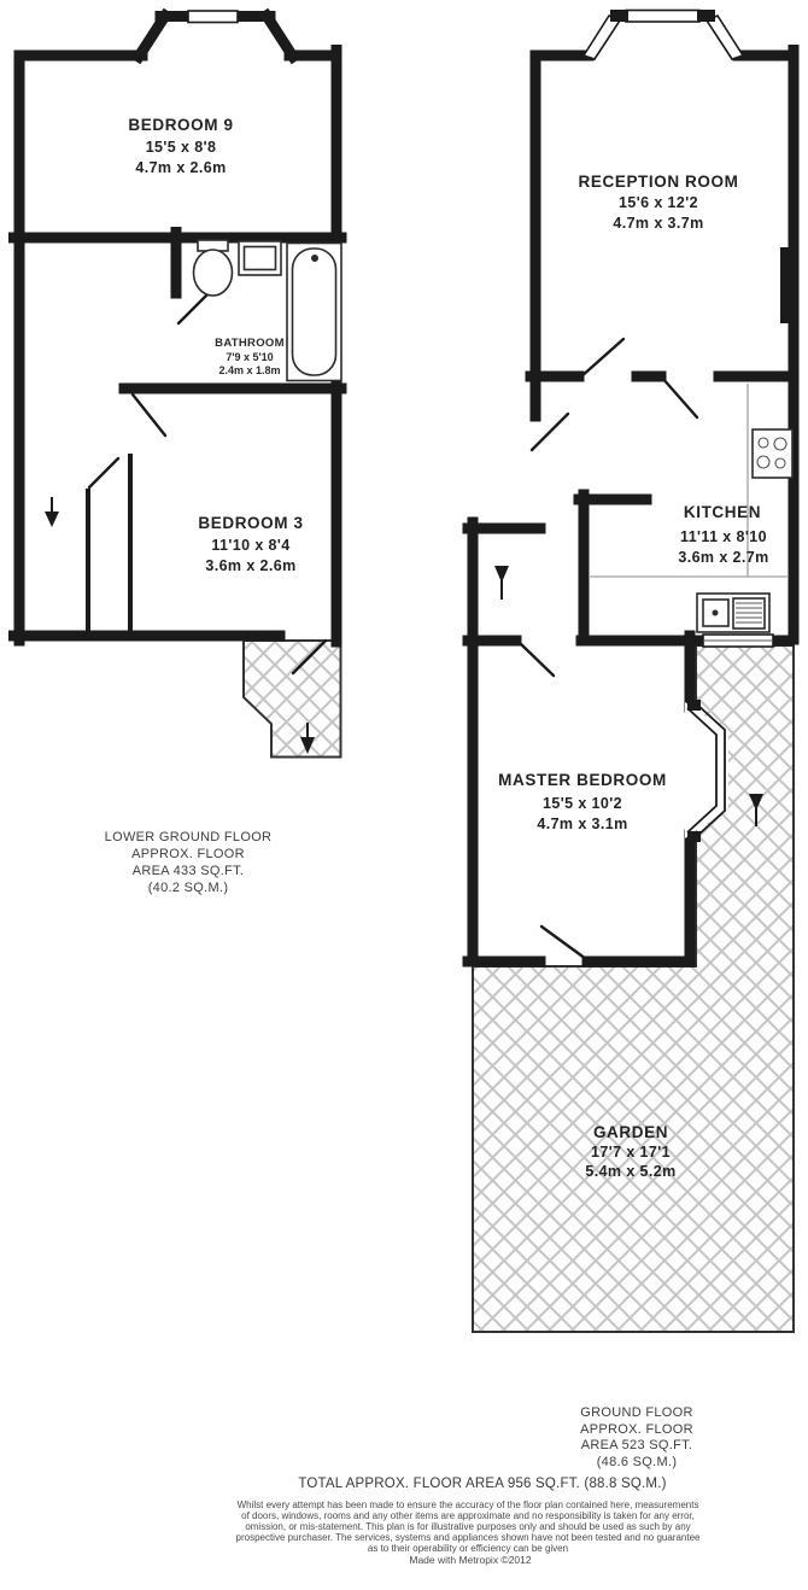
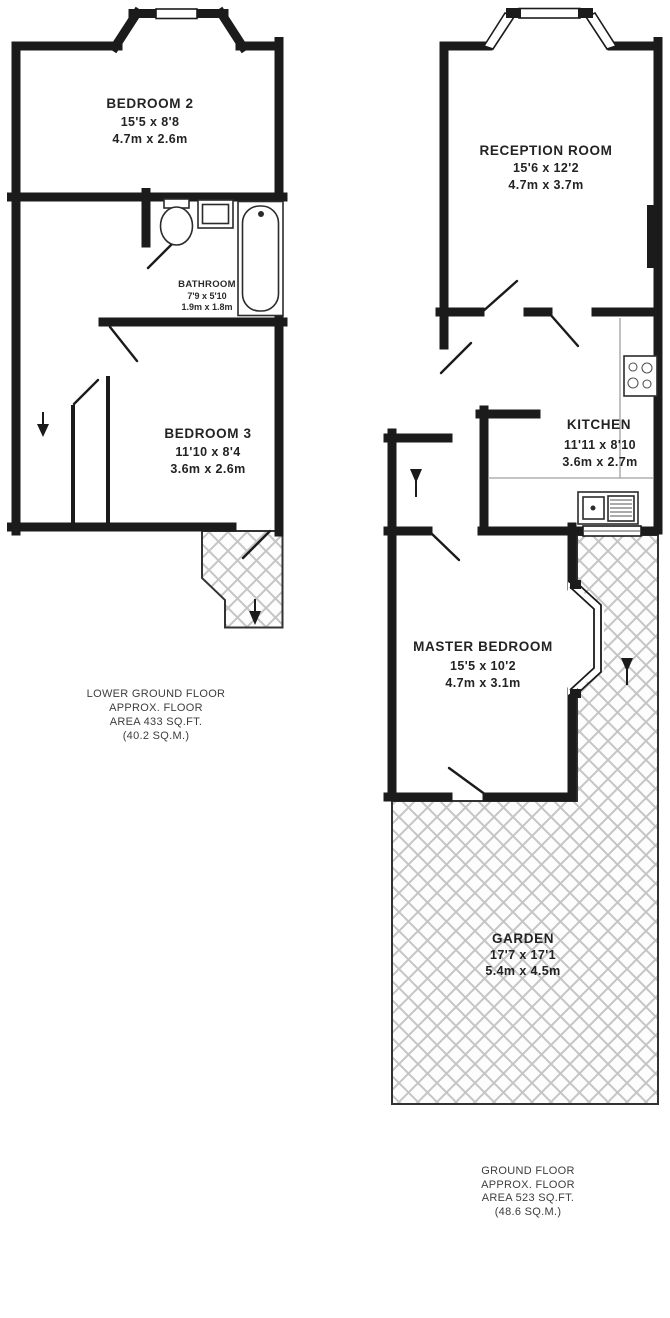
- BEDROOM 9
+ BEDROOM 2
  15'5 x 8'8
  4.7m x 2.6m
  BATHROOM
  7'9 x 5'10
- 2.4m x 1.8m
+ 1.9m x 1.8m
  BEDROOM 3
  11'10 x 8'4
  3.6m x 2.6m
  LOWER GROUND FLOOR
  APPROX. FLOOR
  AREA 433 SQ.FT.
  (40.2 SQ.M.)
  RECEPTION ROOM
  15'6 x 12'2
  4.7m x 3.7m
  KITCHEN
  11'11 x 8'10
  3.6m x 2.7m
  MASTER BEDROOM
  15'5 x 10'2
  4.7m x 3.1m
  GARDEN
  17'7 x 17'1
- 5.4m x 5.2m
+ 5.4m x 4.5m
  GROUND FLOOR
  APPROX. FLOOR
  AREA 523 SQ.FT.
  (48.6 SQ.M.)
- TOTAL APPROX. FLOOR AREA 956 SQ.FT. (88.8 SQ.M.)
- Whilst every attempt has been made to ensure the accuracy of the floor plan contained here, measurements
- of doors, windows, rooms and any other items are approximate and no responsibility is taken for any error,
- omission, or mis-statement. This plan is for illustrative purposes only and should be used as such by any
- prospective purchaser. The services, systems and appliances shown have not been tested and no guarantee
- as to their operability or efficiency can be given
- Made with Metropix ©2012
